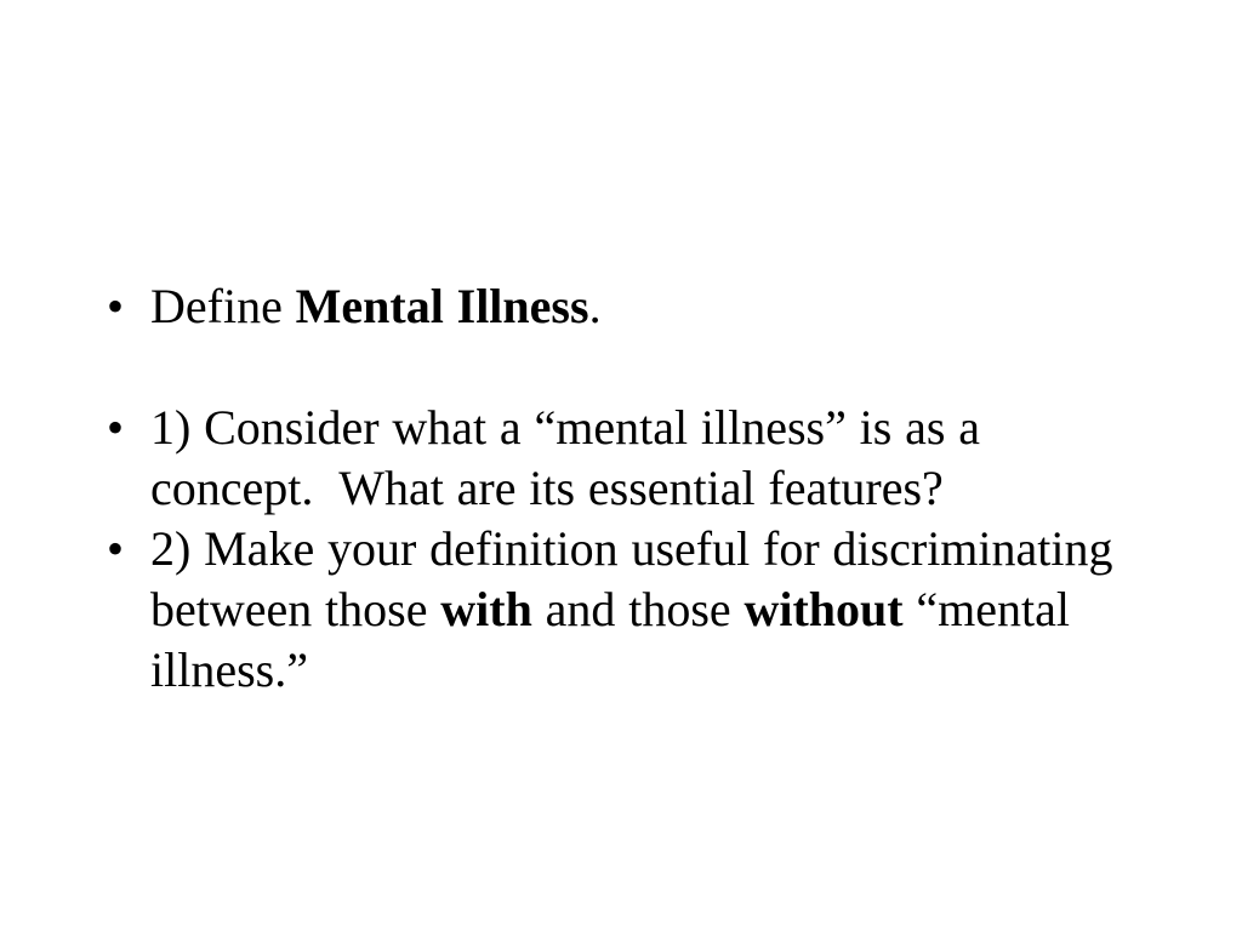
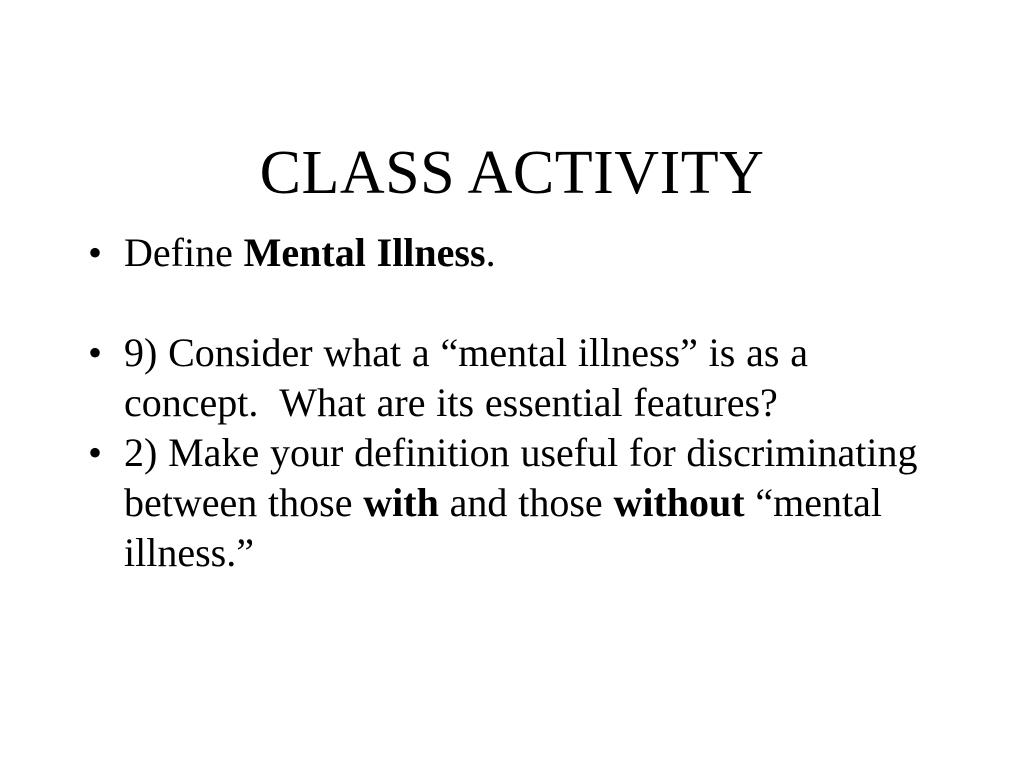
+ CLASS ACTIVITY
  •
  Define Mental Illness.
  •
- 1) Consider what a “mental illness” is as a concept. What are its essential features?
+ 9) Consider what a “mental illness” is as a concept. What are its essential features?
  •
  2) Make your definition useful for discriminating between those with and those without “mental illness.”
